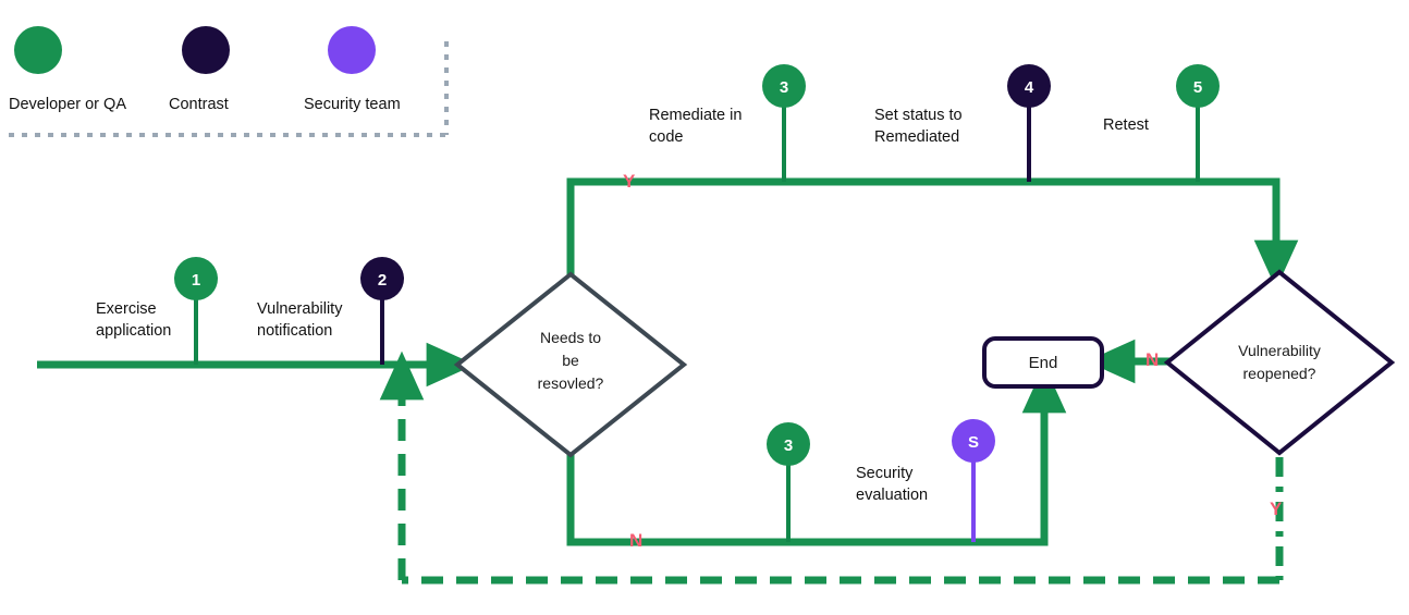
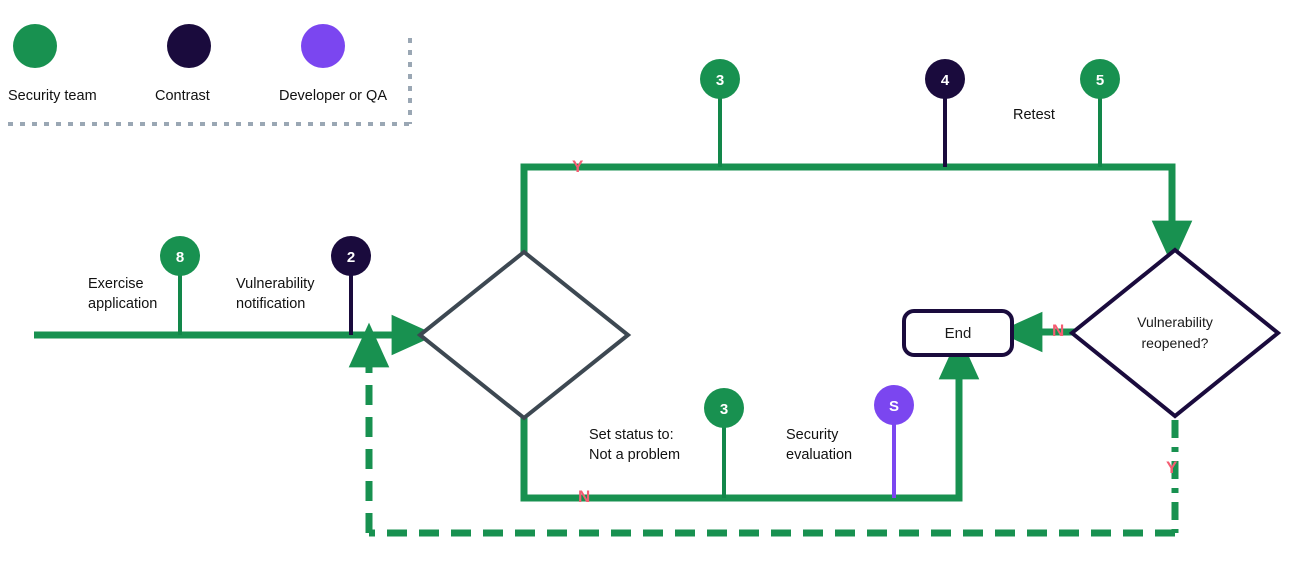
- Developer or QA
+ Security team
  Contrast
- Security team
+ Developer or QA
- Needs to
- be
- resovled?
  Vulnerability
  reopened?
  End
  Y
  N
  N
  Y
- 1
+ 8
  2
  3
  4
  5
  3
  S
  Exercise
  application
  Vulnerability
  notification
- Remediate in
- code
- Set status to
- Remediated
  Retest
+ Set status to:
+ Not a problem
  Security
  evaluation
